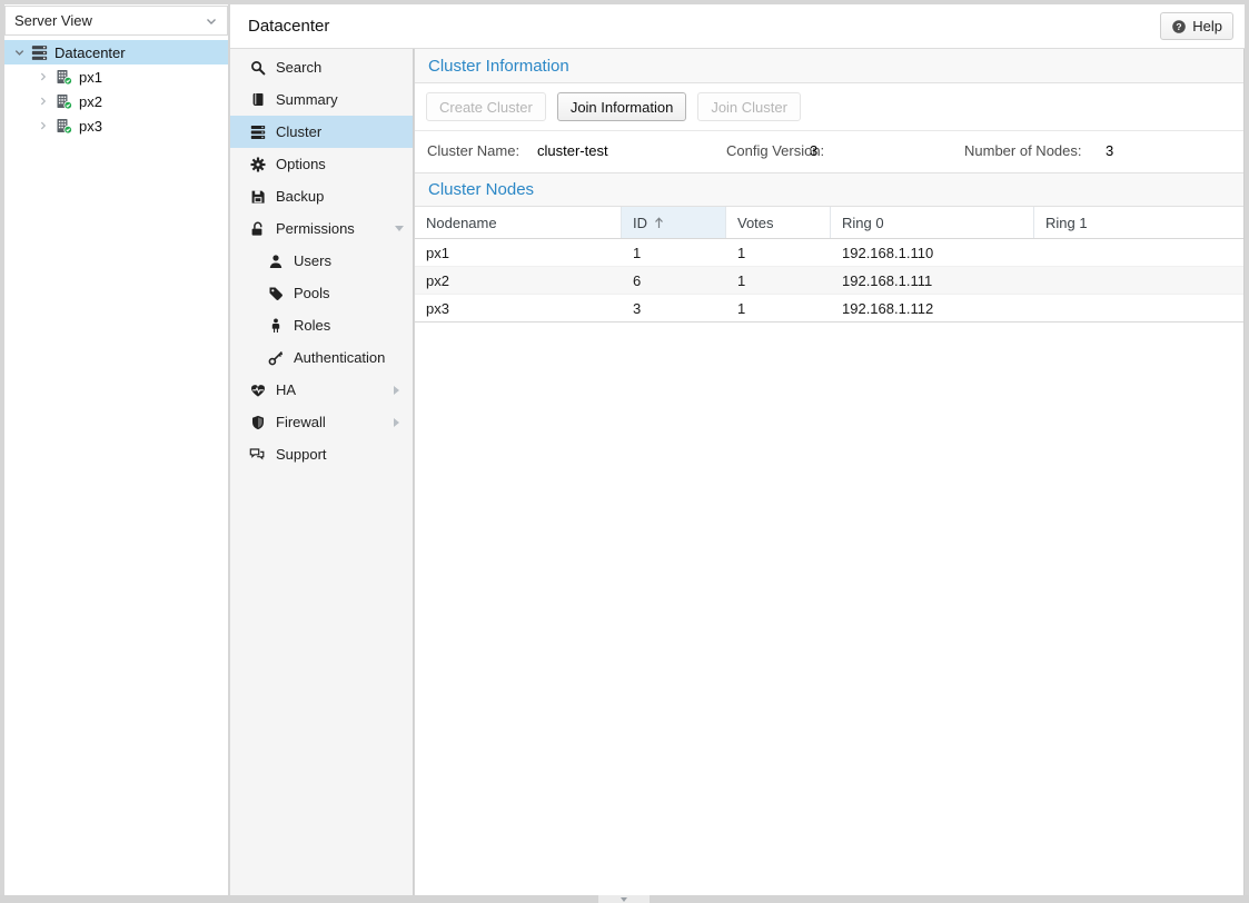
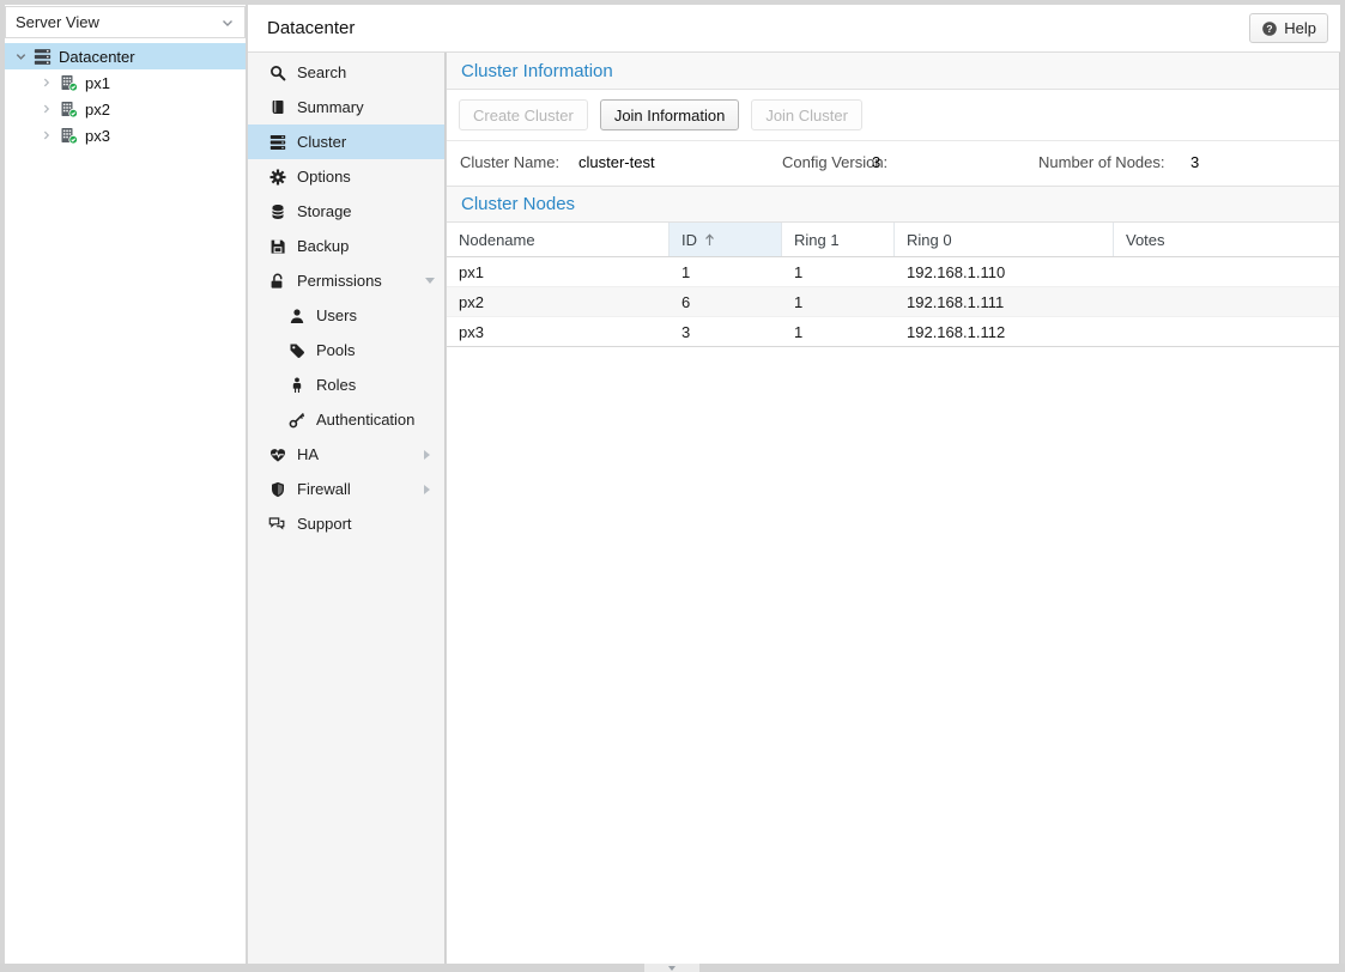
  Server View
  Datacenter
  px1
  px2
  px3
  Datacenter
  ?
  Help
  Search
  Summary
  Cluster
  Options
+ Storage
  Backup
  Permissions
  Users
  Pools
  Roles
  Authentication
  HA
  Firewall
  Support
  Cluster Information
  Create Cluster
  Join Information
  Join Cluster
  Cluster Name:
  cluster-test
  Config Version:
  3
  Number of Nodes:
  3
  Cluster Nodes
  Nodename
  ID
- Votes
+ Ring 1
  Ring 0
- Ring 1
+ Votes
  px1
  1
  1
  192.168.1.110
  px2
  6
  1
  192.168.1.111
  px3
  3
  1
  192.168.1.112
